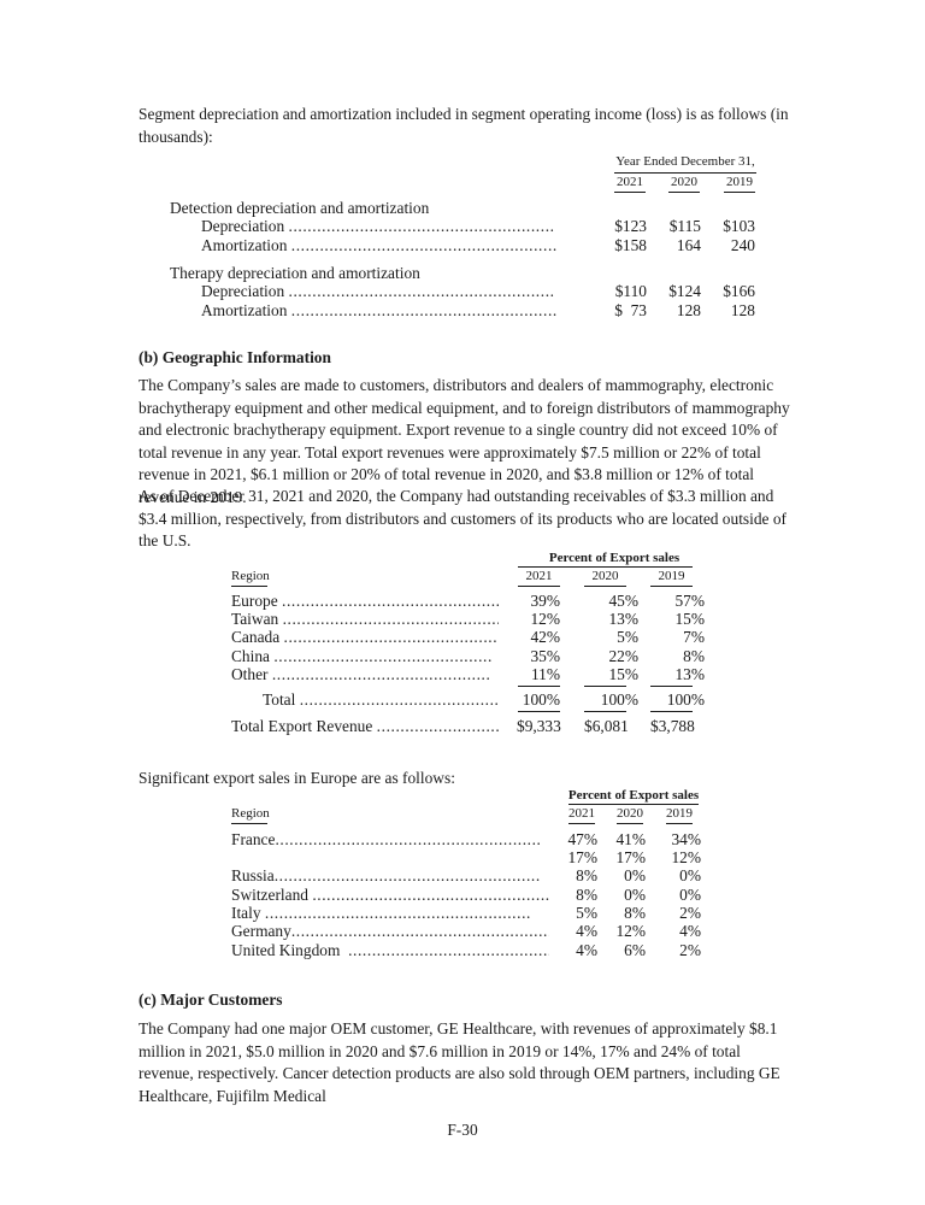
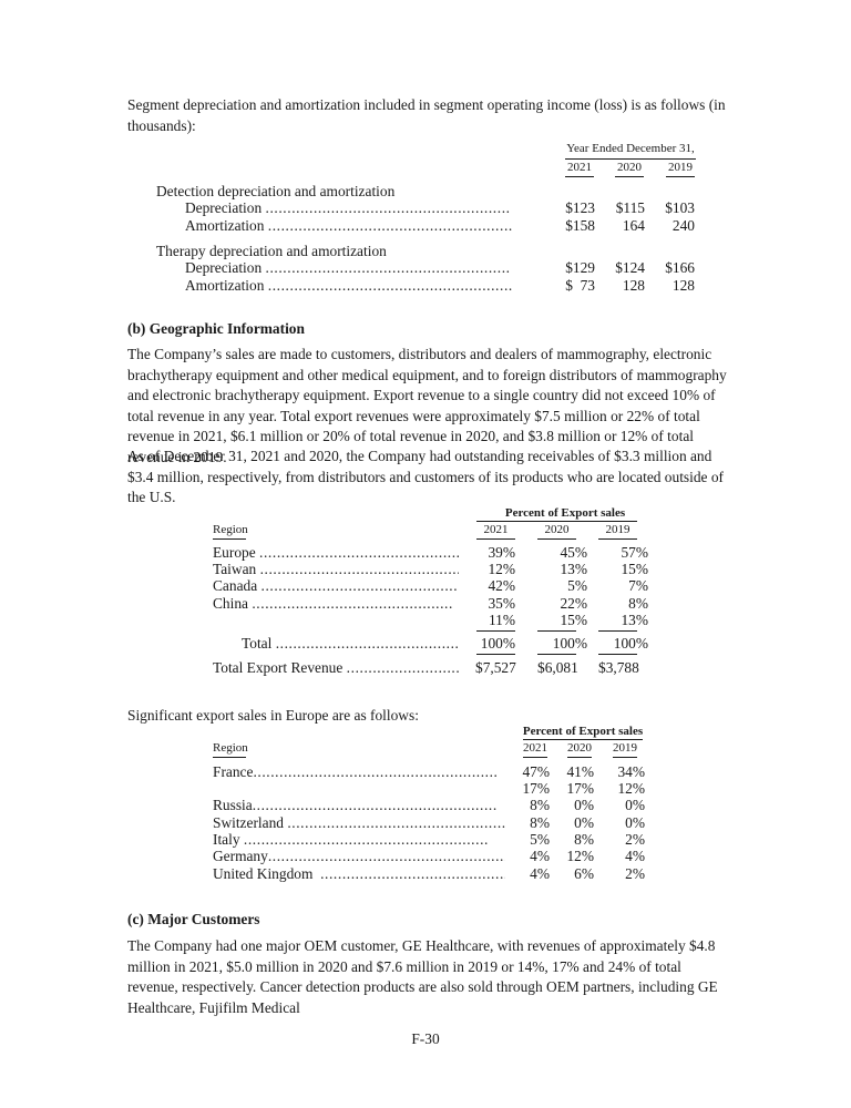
  Segment depreciation and amortization included in segment operating income (loss) is as follows (in thousands):
  Year Ended December 31,
  2021
  2020
  2019
  Detection depreciation and amortization
  Depreciation ........................................................
  $123
  $115
  $103
  Amortization ........................................................
  $158
  164
  240
  Therapy depreciation and amortization
  Depreciation ........................................................
- $110
+ $129
  $124
  $166
  Amortization ........................................................
  $ 73
  128
  128
  (b) Geographic Information
  The Company’s sales are made to customers, distributors and dealers of mammography, electronic brachytherapy equipment and other medical equipment, and to foreign distributors of mammography and electronic brachytherapy equipment. Export revenue to a single country did not exceed 10% of total revenue in any year. Total export revenues were approximately $7.5 million or 22% of total revenue in 2021, $6.1 million or 20% of total revenue in 2020, and $3.8 million or 12% of total revenue in 2019.
  As of December 31, 2021 and 2020, the Company had outstanding receivables of $3.3 million and $3.4 million, respectively, from distributors and customers of its products who are located outside of the U.S.
  Percent of Export sales
  Region
  2021
  2020
  2019
  Europe ..............................................
  39%
  45%
  57%
  Taiwan .............................................
  12%
  13%
  15%
  Canada .............................................
  42%
  5%
  7%
  China ..............................................
  35%
  22%
  8%
- Other ..............................................
  11%
  15%
  13%
  Total ..........................................
  100%
  100%
  100%
- $9,333
+ $7,527
  $6,081
  $3,788
  Significant export sales in Europe are as follows:
  Percent of Export sales
  Region
  2021
  2020
  2019
  France........................................................
  47%
  41%
  34%
  17%
  17%
  12%
  Russia........................................................
  8%
  0%
  0%
  Switzerland ..................................................
  8%
  0%
  0%
  Italy ........................................................
  5%
  8%
  2%
  Germany......................................................
  4%
  12%
  4%
  United Kingdom ..........................................
  4%
  6%
  2%
  (c) Major Customers
- The Company had one major OEM customer, GE Healthcare, with revenues of approximately $8.1 million in 2021, $5.0 million in 2020 and $7.6 million in 2019 or 14%, 17% and 24% of total revenue, respectively. Cancer detection products are also sold through OEM partners, including GE Healthcare, Fujifilm Medical
+ The Company had one major OEM customer, GE Healthcare, with revenues of approximately $4.8 million in 2021, $5.0 million in 2020 and $7.6 million in 2019 or 14%, 17% and 24% of total revenue, respectively. Cancer detection products are also sold through OEM partners, including GE Healthcare, Fujifilm Medical
  F-30
